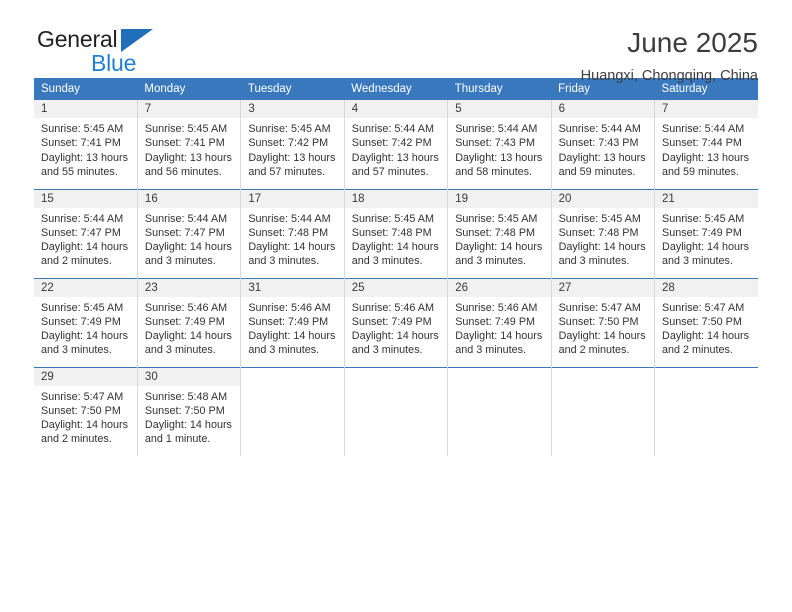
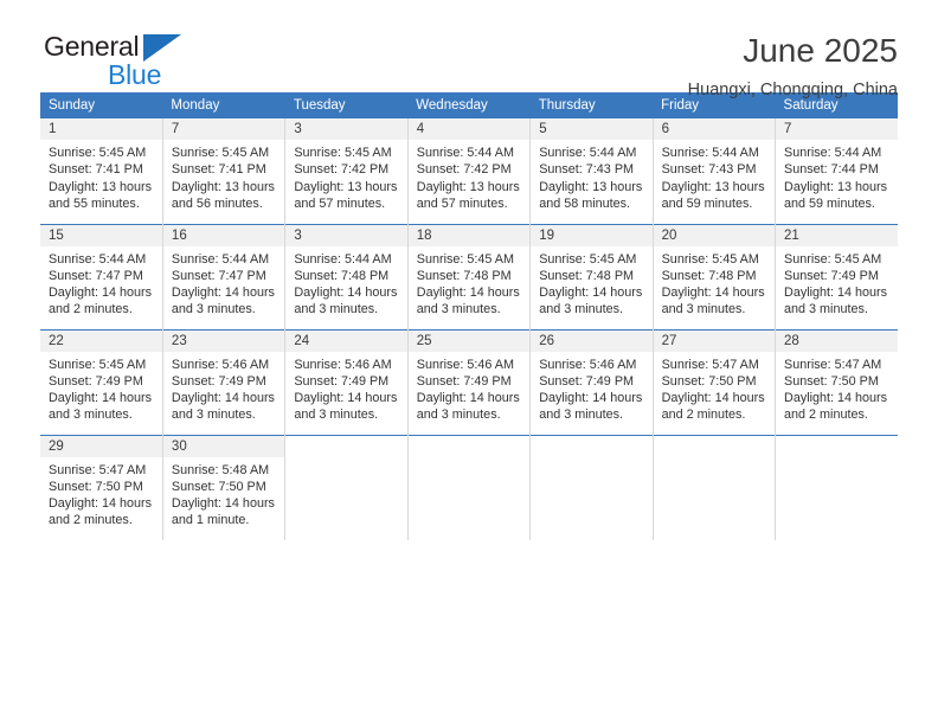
  General
  Blue
  June 2025
  Huangxi, Chongqing, China
  Sunday	Monday	Tuesday	Wednesday	Thursday	Friday	Saturday
  1Sunrise: 5:45 AMSunset: 7:41 PMDaylight: 13 hoursand 55 minutes.	7Sunrise: 5:45 AMSunset: 7:41 PMDaylight: 13 hoursand 56 minutes.	3Sunrise: 5:45 AMSunset: 7:42 PMDaylight: 13 hoursand 57 minutes.	4Sunrise: 5:44 AMSunset: 7:42 PMDaylight: 13 hoursand 57 minutes.	5Sunrise: 5:44 AMSunset: 7:43 PMDaylight: 13 hoursand 58 minutes.	6Sunrise: 5:44 AMSunset: 7:43 PMDaylight: 13 hoursand 59 minutes.	7Sunrise: 5:44 AMSunset: 7:44 PMDaylight: 13 hoursand 59 minutes.
- 15Sunrise: 5:44 AMSunset: 7:47 PMDaylight: 14 hoursand 2 minutes.	16Sunrise: 5:44 AMSunset: 7:47 PMDaylight: 14 hoursand 3 minutes.	17Sunrise: 5:44 AMSunset: 7:48 PMDaylight: 14 hoursand 3 minutes.	18Sunrise: 5:45 AMSunset: 7:48 PMDaylight: 14 hoursand 3 minutes.	19Sunrise: 5:45 AMSunset: 7:48 PMDaylight: 14 hoursand 3 minutes.	20Sunrise: 5:45 AMSunset: 7:48 PMDaylight: 14 hoursand 3 minutes.	21Sunrise: 5:45 AMSunset: 7:49 PMDaylight: 14 hoursand 3 minutes.
+ 15Sunrise: 5:44 AMSunset: 7:47 PMDaylight: 14 hoursand 2 minutes.	16Sunrise: 5:44 AMSunset: 7:47 PMDaylight: 14 hoursand 3 minutes.	3Sunrise: 5:44 AMSunset: 7:48 PMDaylight: 14 hoursand 3 minutes.	18Sunrise: 5:45 AMSunset: 7:48 PMDaylight: 14 hoursand 3 minutes.	19Sunrise: 5:45 AMSunset: 7:48 PMDaylight: 14 hoursand 3 minutes.	20Sunrise: 5:45 AMSunset: 7:48 PMDaylight: 14 hoursand 3 minutes.	21Sunrise: 5:45 AMSunset: 7:49 PMDaylight: 14 hoursand 3 minutes.
- 22Sunrise: 5:45 AMSunset: 7:49 PMDaylight: 14 hoursand 3 minutes.	23Sunrise: 5:46 AMSunset: 7:49 PMDaylight: 14 hoursand 3 minutes.	31Sunrise: 5:46 AMSunset: 7:49 PMDaylight: 14 hoursand 3 minutes.	25Sunrise: 5:46 AMSunset: 7:49 PMDaylight: 14 hoursand 3 minutes.	26Sunrise: 5:46 AMSunset: 7:49 PMDaylight: 14 hoursand 3 minutes.	27Sunrise: 5:47 AMSunset: 7:50 PMDaylight: 14 hoursand 2 minutes.	28Sunrise: 5:47 AMSunset: 7:50 PMDaylight: 14 hoursand 2 minutes.
+ 22Sunrise: 5:45 AMSunset: 7:49 PMDaylight: 14 hoursand 3 minutes.	23Sunrise: 5:46 AMSunset: 7:49 PMDaylight: 14 hoursand 3 minutes.	24Sunrise: 5:46 AMSunset: 7:49 PMDaylight: 14 hoursand 3 minutes.	25Sunrise: 5:46 AMSunset: 7:49 PMDaylight: 14 hoursand 3 minutes.	26Sunrise: 5:46 AMSunset: 7:49 PMDaylight: 14 hoursand 3 minutes.	27Sunrise: 5:47 AMSunset: 7:50 PMDaylight: 14 hoursand 2 minutes.	28Sunrise: 5:47 AMSunset: 7:50 PMDaylight: 14 hoursand 2 minutes.
  29Sunrise: 5:47 AMSunset: 7:50 PMDaylight: 14 hoursand 2 minutes.	30Sunrise: 5:48 AMSunset: 7:50 PMDaylight: 14 hoursand 1 minute.
